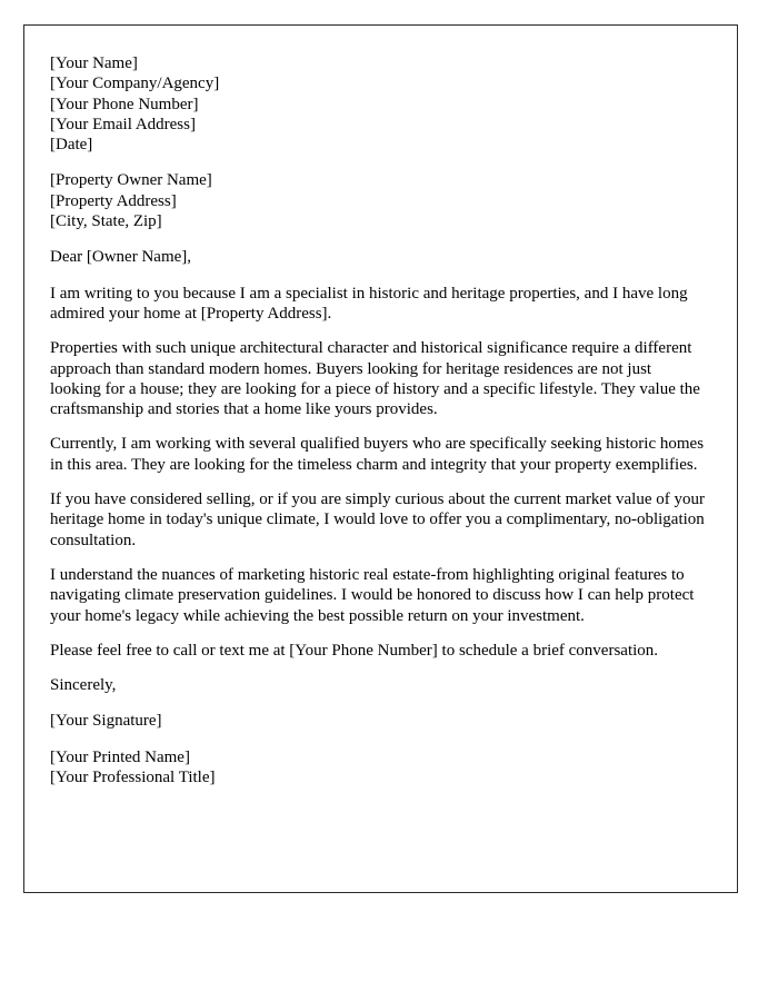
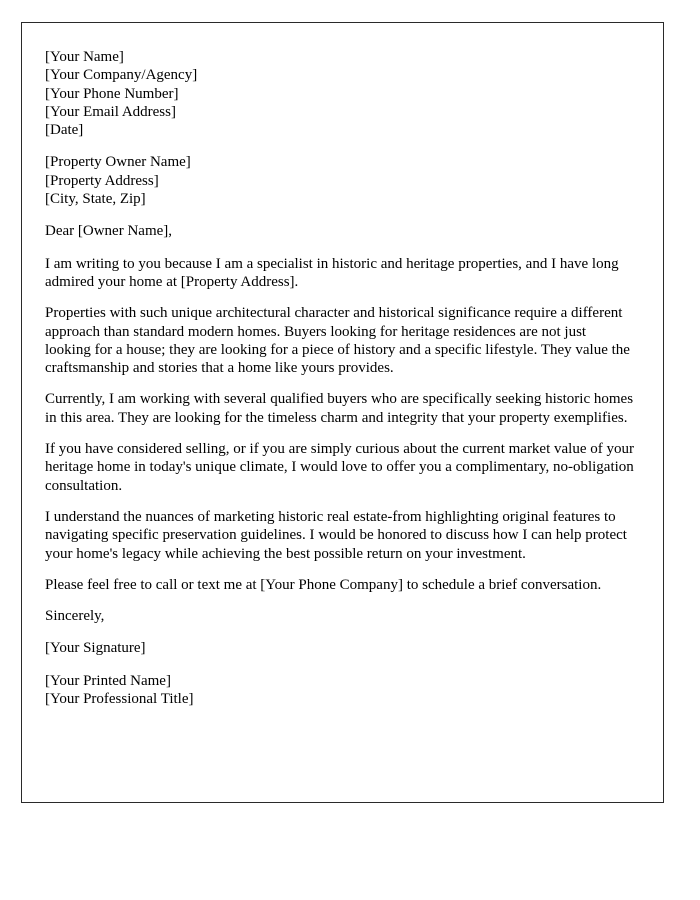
  [Your Name]
  [Your Company/Agency]
  [Your Phone Number]
  [Your Email Address]
  [Date]
  [Property Owner Name]
  [Property Address]
  [City, State, Zip]
  Dear [Owner Name],
  I am writing to you because I am a specialist in historic and heritage properties, and I have long admired your home at [Property Address].
  Properties with such unique architectural character and historical significance require a different approach than standard modern homes. Buyers looking for heritage residences are not just looking for a house; they are looking for a piece of history and a specific lifestyle. They value the craftsmanship and stories that a home like yours provides.
  Currently, I am working with several qualified buyers who are specifically seeking historic homes in this area. They are looking for the timeless charm and integrity that your property exemplifies.
  If you have considered selling, or if you are simply curious about the current market value of your heritage home in today's unique climate, I would love to offer you a complimentary, no-obligation consultation.
- I understand the nuances of marketing historic real estate-from highlighting original features to navigating climate preservation guidelines. I would be honored to discuss how I can help protect your home's legacy while achieving the best possible return on your investment.
+ I understand the nuances of marketing historic real estate-from highlighting original features to navigating specific preservation guidelines. I would be honored to discuss how I can help protect your home's legacy while achieving the best possible return on your investment.
- Please feel free to call or text me at [Your Phone Number] to schedule a brief conversation.
+ Please feel free to call or text me at [Your Phone Company] to schedule a brief conversation.
  Sincerely,
  [Your Signature]
  [Your Printed Name]
  [Your Professional Title]
